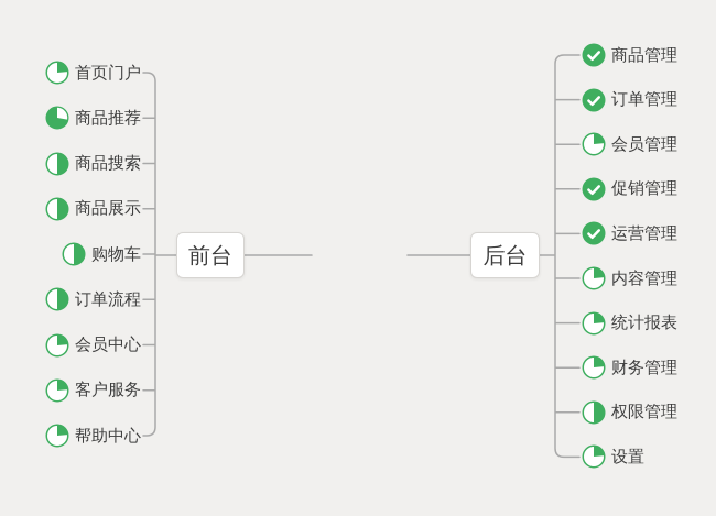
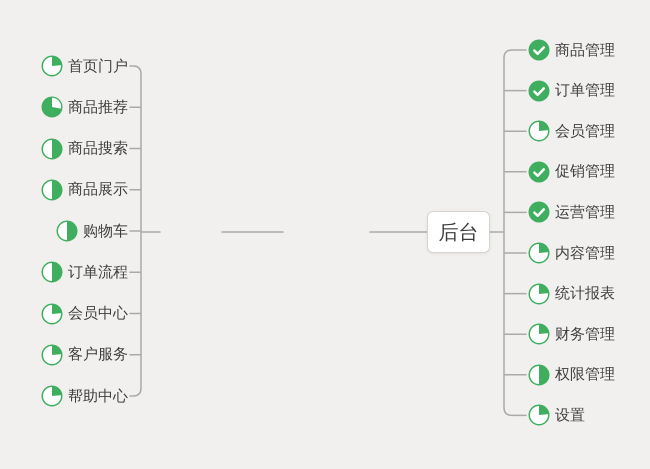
  首页门户
  商品推荐
  商品搜索
  商品展示
  购物车
  订单流程
  会员中心
  客户服务
  帮助中心
  商品管理
  订单管理
  会员管理
  促销管理
  运营管理
  内容管理
  统计报表
  财务管理
  权限管理
  设置
- 前台
  后台
